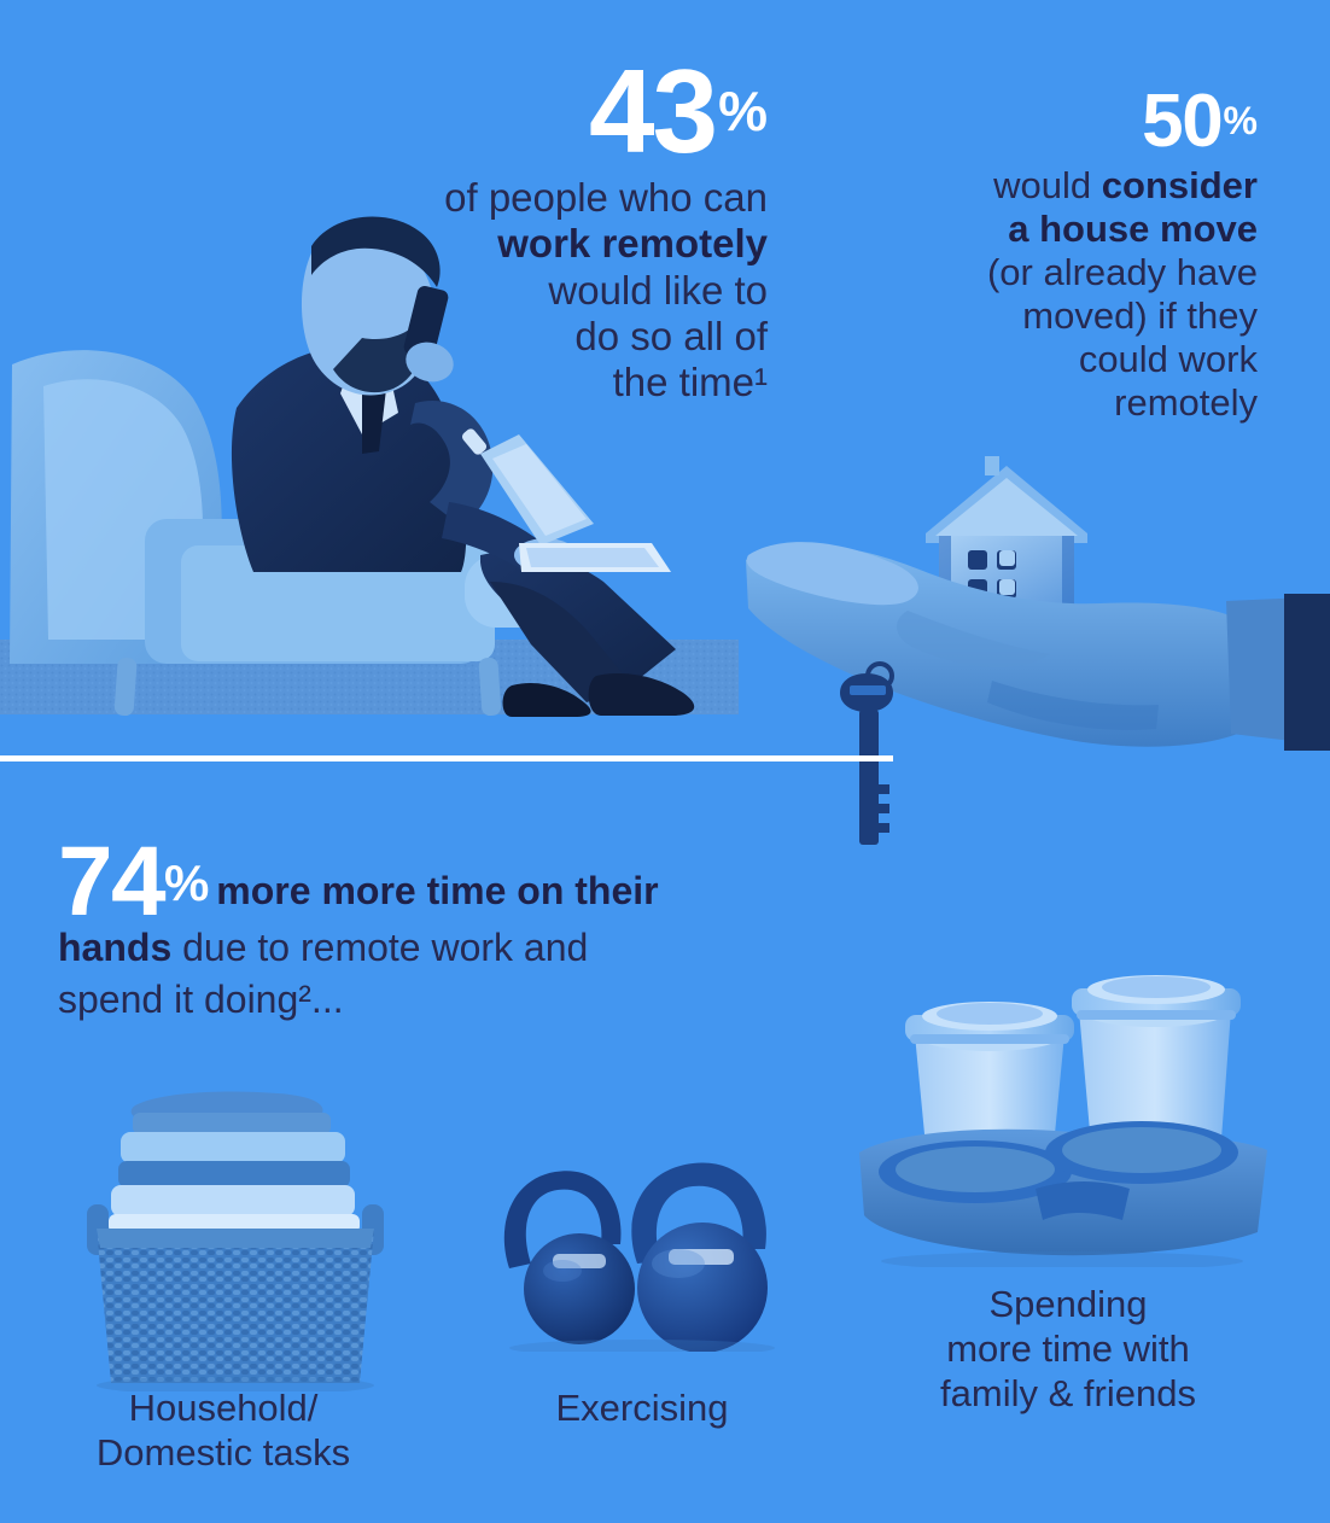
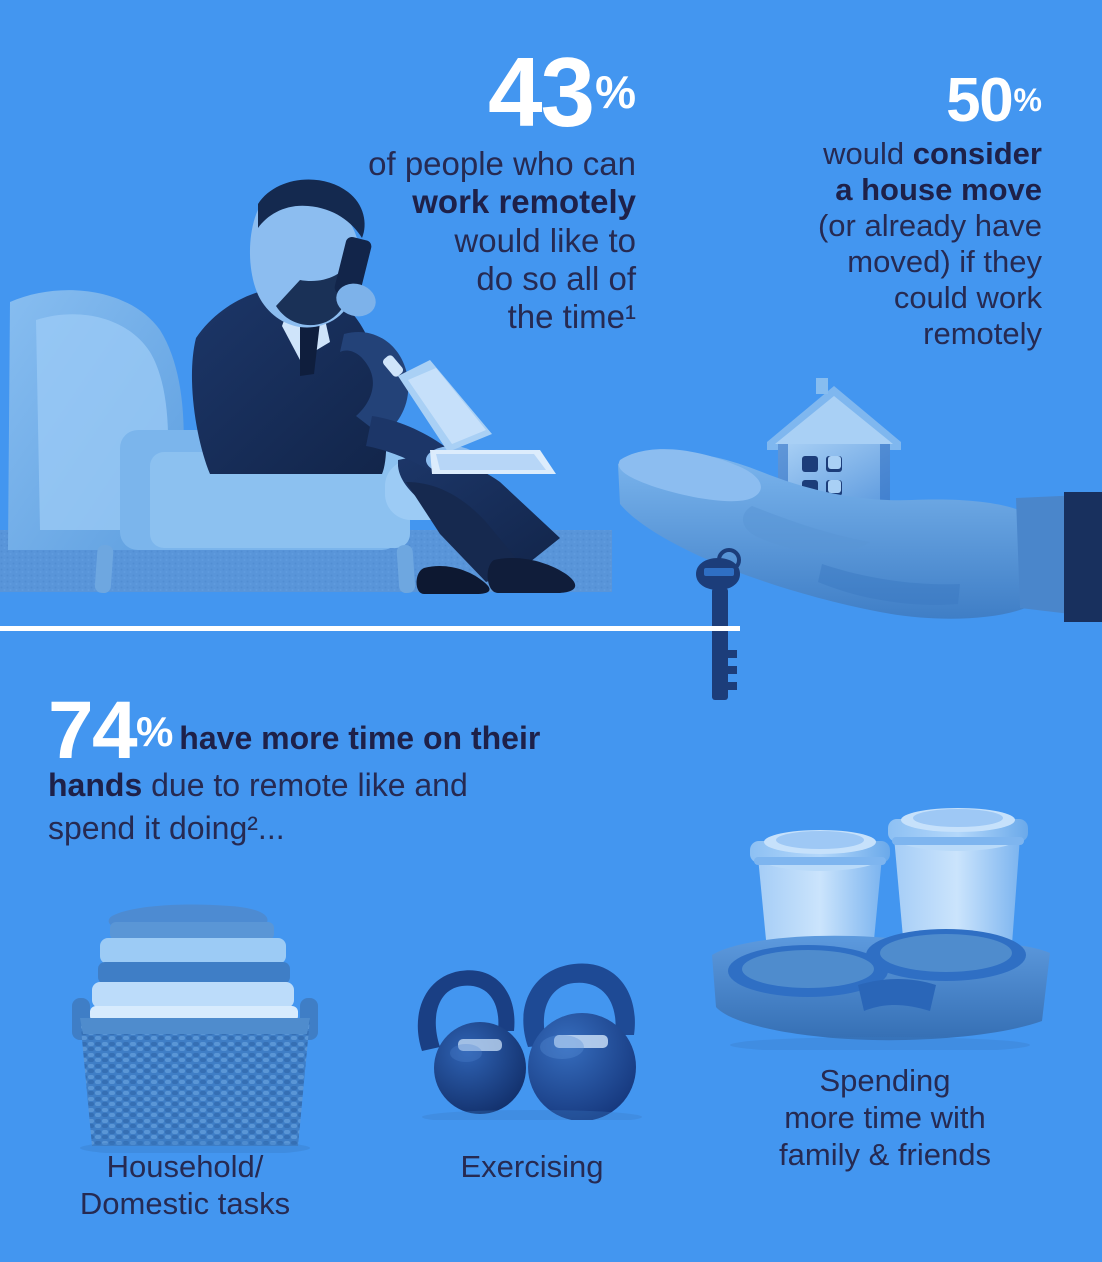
  43%
  of people who can
  work remotely
  would like to
  do so all of
  the time¹
  50%
  would consider
  a house move
  (or already have
  moved) if they
  could work
  remotely
- 74% more more time on their
+ 74% have more time on their
- hands due to remote work and
+ hands due to remote like and
  spend it doing²...
  Household/
  Domestic tasks
  Exercising
  Spending
  more time with
  family & friends
